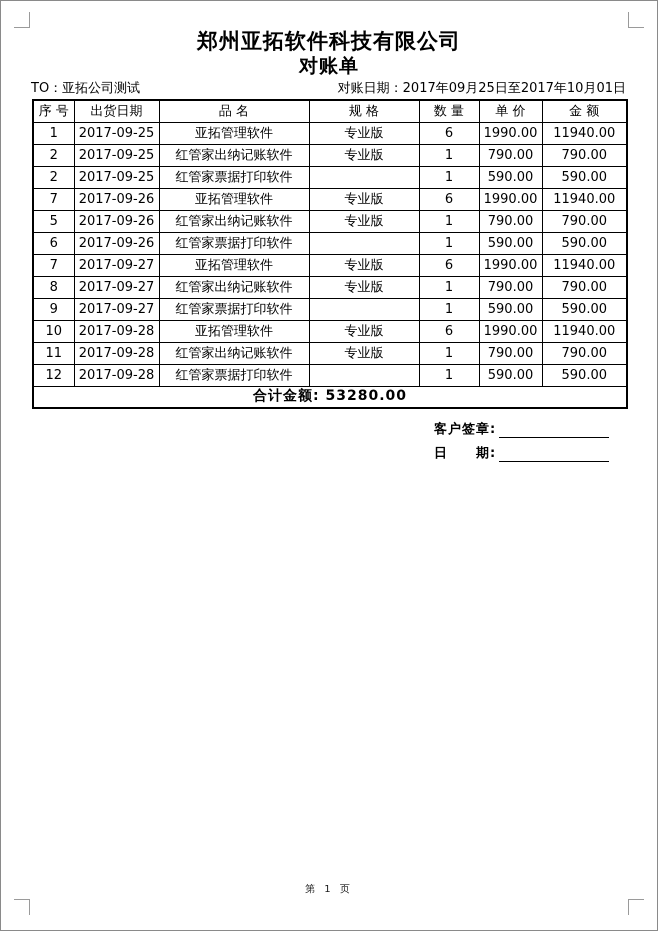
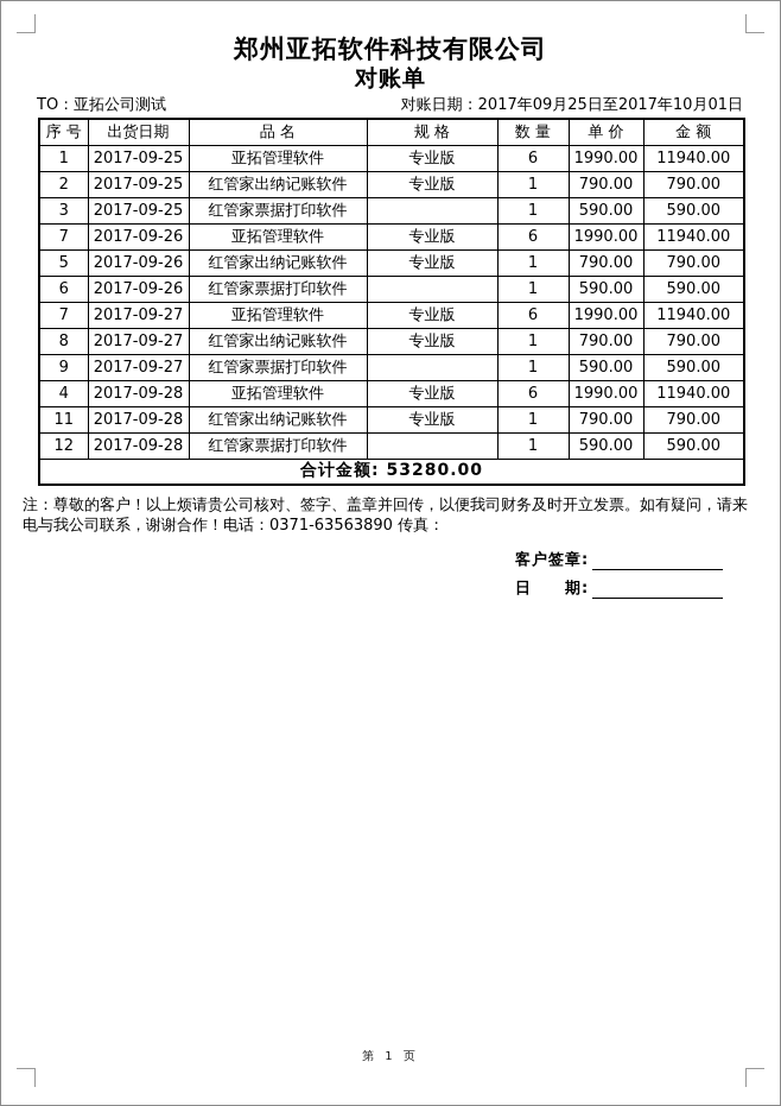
  郑州亚拓软件科技有限公司
  对账单
  TO：亚拓公司测试
  对账日期：2017年09月25日至2017年10月01日
  序 号	出货日期	品 名	规 格	数 量	单 价	金 额
  1	2017-09-25	亚拓管理软件	专业版	6	1990.00	11940.00
  2	2017-09-25	红管家出纳记账软件	专业版	1	790.00	790.00
- 2	2017-09-25	红管家票据打印软件		1	590.00	590.00
+ 3	2017-09-25	红管家票据打印软件		1	590.00	590.00
  7	2017-09-26	亚拓管理软件	专业版	6	1990.00	11940.00
  5	2017-09-26	红管家出纳记账软件	专业版	1	790.00	790.00
  6	2017-09-26	红管家票据打印软件		1	590.00	590.00
  7	2017-09-27	亚拓管理软件	专业版	6	1990.00	11940.00
  8	2017-09-27	红管家出纳记账软件	专业版	1	790.00	790.00
  9	2017-09-27	红管家票据打印软件		1	590.00	590.00
- 10	2017-09-28	亚拓管理软件	专业版	6	1990.00	11940.00
+ 4	2017-09-28	亚拓管理软件	专业版	6	1990.00	11940.00
  11	2017-09-28	红管家出纳记账软件	专业版	1	790.00	790.00
  12	2017-09-28	红管家票据打印软件		1	590.00	590.00
  合计金额: 53280.00
+ 注：尊敬的客户！以上烦请贵公司核对、签字、盖章并回传，以便我司财务及时开立发票。如有疑问，请来
+ 电与我公司联系，谢谢合作！电话：0371-63563890 传真：
  客户签章:
  日 期:
  第 1 页
